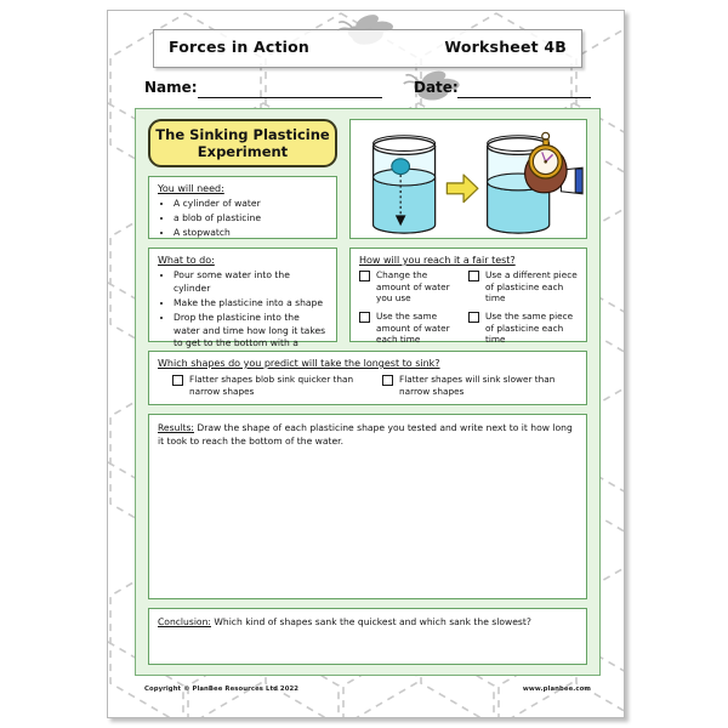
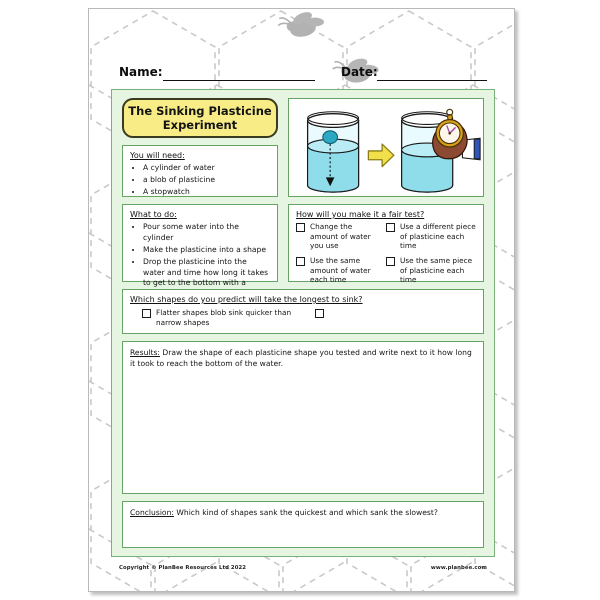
- Forces in Action
- Worksheet 4B
  Name:
  Date:
  The Sinking Plasticine Experiment
  You will need:
  A cylinder of water
  a blob of plasticine
  A stopwatch
  What to do:
  Pour some water into the cylinder
  Make the plasticine into a shape
  Drop the plasticine into the water and time how long it takes to get to the bottom with a
- How will you reach it a fair test?
+ How will you make it a fair test?
  Change the amount of water you use
  Use a different piece of plasticine each time
  Use the same amount of water each time
  Use the same piece of plasticine each time
  Which shapes do you predict will take the longest to sink?
  Flatter shapes blob sink quicker than narrow shapes
- Flatter shapes will sink slower than narrow shapes
  Results: Draw the shape of each plasticine shape you tested and write next to it how long it took to reach the bottom of the water.
  Conclusion: Which kind of shapes sank the quickest and which sank the slowest?
